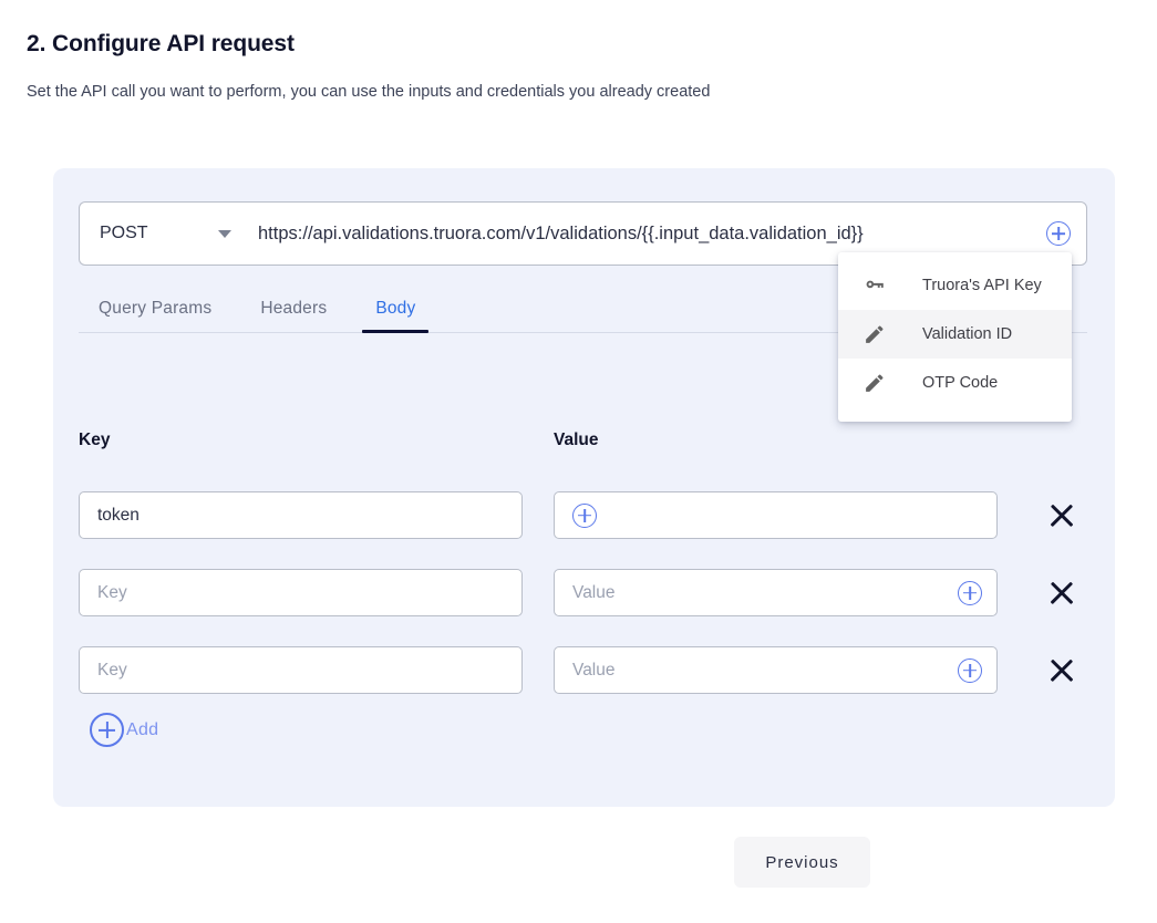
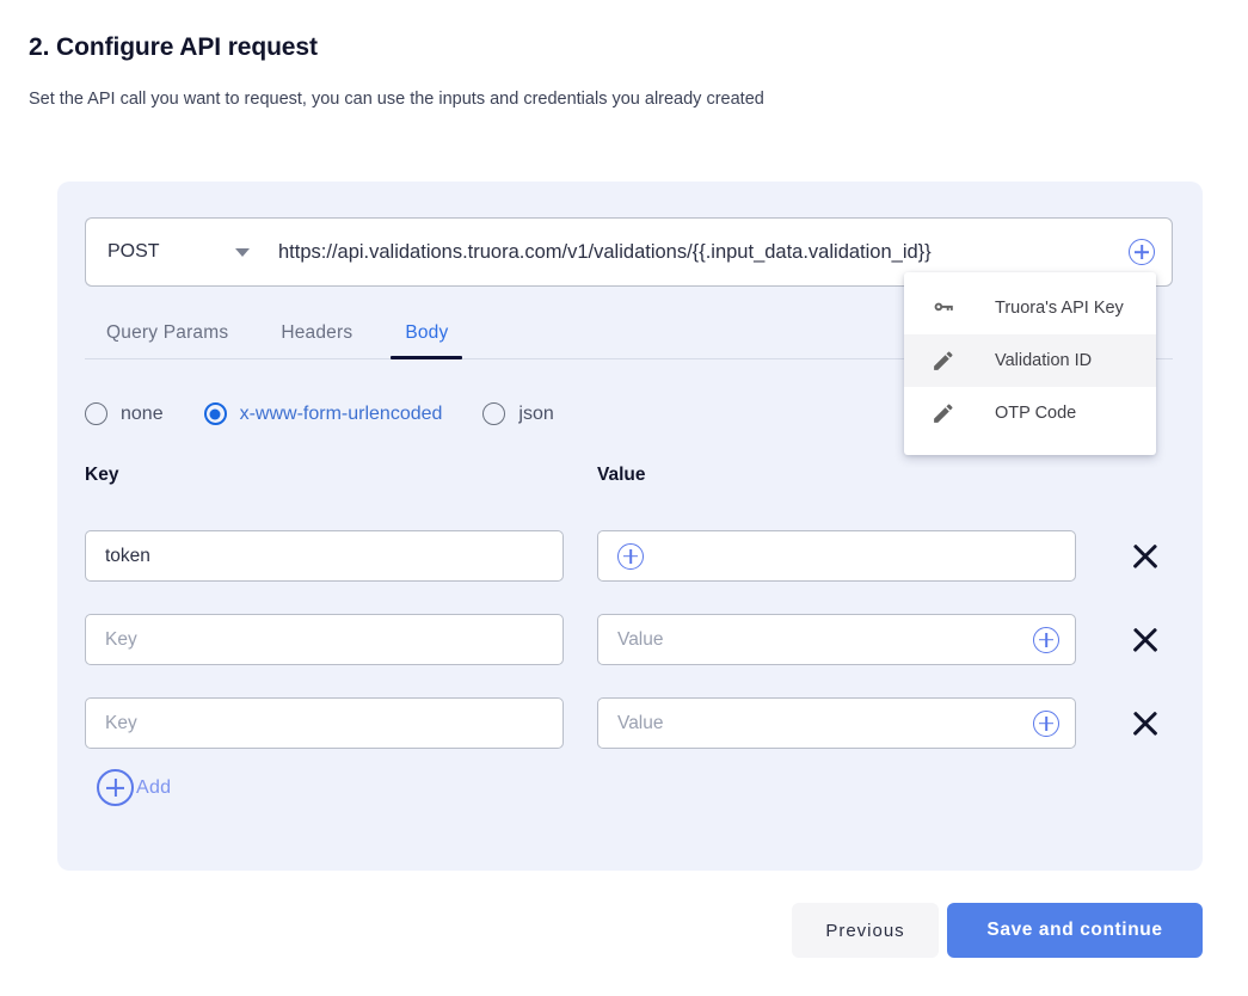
  2. Configure API request
- Set the API call you want to perform, you can use the inputs and credentials you already created
+ Set the API call you want to request, you can use the inputs and credentials you already created
  POST
  https://api.validations.truora.com/v1/validations/{{.input_data.validation_id}}
  Query Params
  Headers
  Body
+ none
+ x-www-form-urlencoded
+ json
  Key
  Value
  token
  Key
  Value
  Key
  Value
  Add
  Truora's API Key
  Validation ID
  OTP Code
  Previous
+ Save and continue
